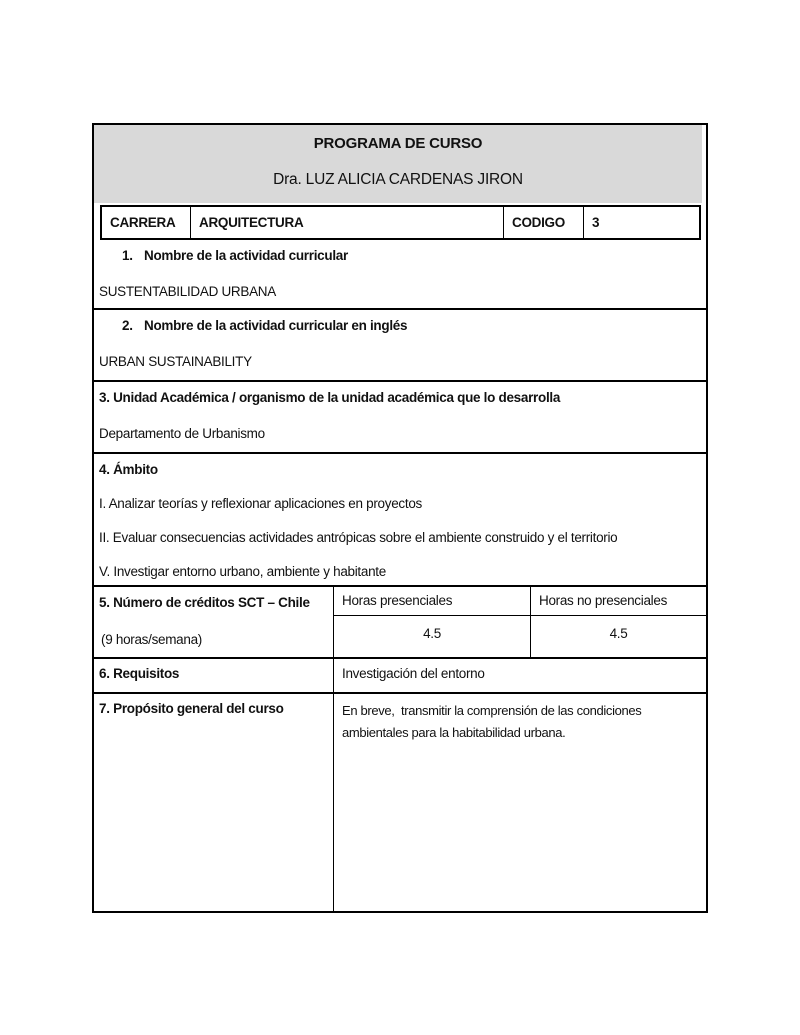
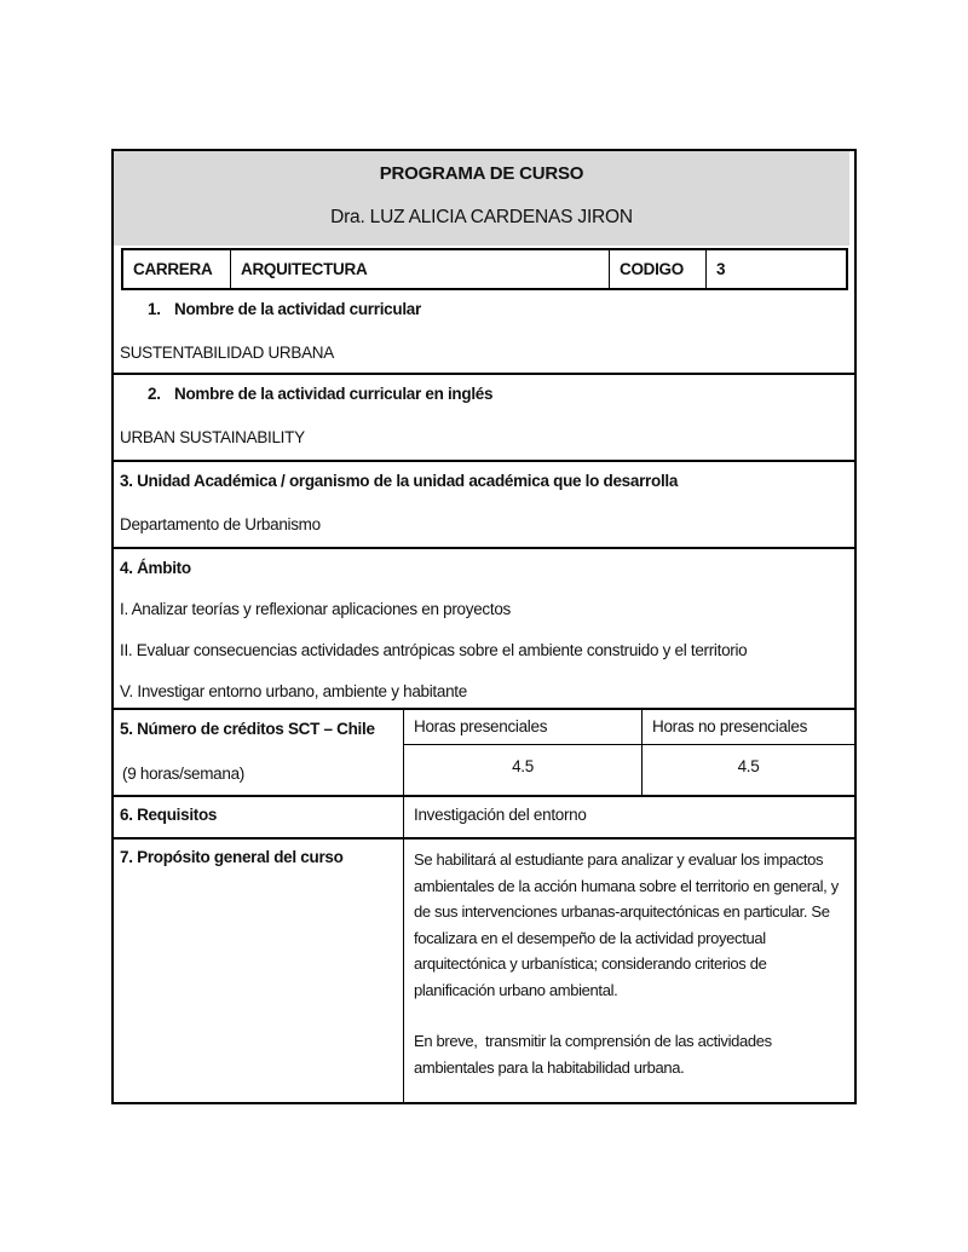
  PROGRAMA DE CURSO
  Dra. LUZ ALICIA CARDENAS JIRON
  CARRERA
  ARQUITECTURA
  CODIGO
  3
  1. Nombre de la actividad curricular
  SUSTENTABILIDAD URBANA
  2. Nombre de la actividad curricular en inglés
  URBAN SUSTAINABILITY
  3. Unidad Académica / organismo de la unidad académica que lo desarrolla
  Departamento de Urbanismo
  4. Ámbito
  I. Analizar teorías y reflexionar aplicaciones en proyectos
  II. Evaluar consecuencias actividades antrópicas sobre el ambiente construido y el territorio
  V. Investigar entorno urbano, ambiente y habitante
  5. Número de créditos SCT – Chile
  (9 horas/semana)
  Horas presenciales
  Horas no presenciales
  4.5
  4.5
  6. Requisitos
  Investigación del entorno
  7. Propósito general del curso
+ Se habilitará al estudiante para analizar y evaluar los impactos ambientales de la acción humana sobre el territorio en general, y de sus intervenciones urbanas-arquitectónicas en particular. Se focalizara en el desempeño de la actividad proyectual arquitectónica y urbanística; considerando criterios de planificación urbano ambiental.
- En breve, transmitir la comprensión de las condiciones ambientales para la habitabilidad urbana.
+ En breve, transmitir la comprensión de las actividades ambientales para la habitabilidad urbana.
